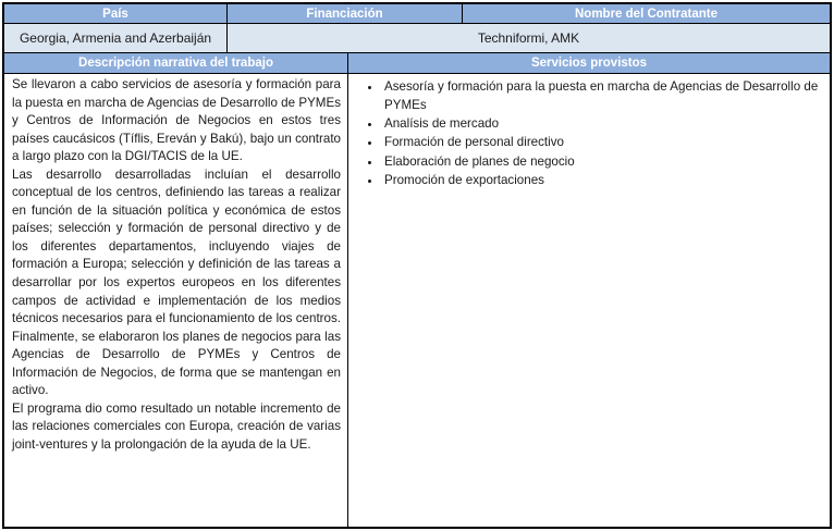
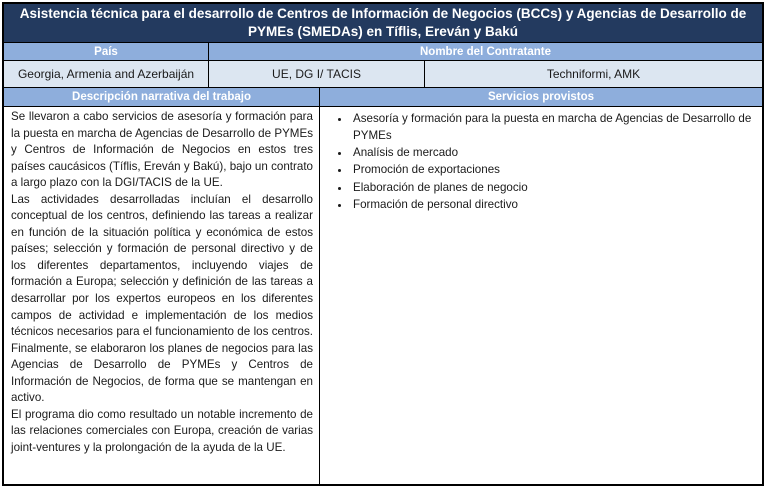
+ Asistencia técnica para el desarrollo de Centros de Información de Negocios (BCCs) y Agencias de Desarrollo de PYMEs (SMEDAs) en Tíflis, Ereván y Bakú
  País
- Financiación
  Nombre del Contratante
  Georgia, Armenia and Azerbaiján
+ UE, DG I/ TACIS
  Techniformi, AMK
  Descripción narrativa del trabajo
  Servicios provistos
  Se llevaron a cabo servicios de asesoría y formación para la puesta en marcha de Agencias de Desarrollo de PYMEs y Centros de Información de Negocios en estos tres países caucásicos (Tíflis, Ereván y Bakú), bajo un contrato a largo plazo con la DGI/TACIS de la UE.
- Las desarrollo desarrolladas incluían el desarrollo conceptual de los centros, definiendo las tareas a realizar en función de la situación política y económica de estos países; selección y formación de personal directivo y de los diferentes departamentos, incluyendo viajes de formación a Europa; selección y definición de las tareas a desarrollar por los expertos europeos en los diferentes campos de actividad e implementación de los medios técnicos necesarios para el funcionamiento de los centros. Finalmente, se elaboraron los planes de negocios para las Agencias de Desarrollo de PYMEs y Centros de Información de Negocios, de forma que se mantengan en activo.
+ Las actividades desarrolladas incluían el desarrollo conceptual de los centros, definiendo las tareas a realizar en función de la situación política y económica de estos países; selección y formación de personal directivo y de los diferentes departamentos, incluyendo viajes de formación a Europa; selección y definición de las tareas a desarrollar por los expertos europeos en los diferentes campos de actividad e implementación de los medios técnicos necesarios para el funcionamiento de los centros. Finalmente, se elaboraron los planes de negocios para las Agencias de Desarrollo de PYMEs y Centros de Información de Negocios, de forma que se mantengan en activo.
  El programa dio como resultado un notable incremento de las relaciones comerciales con Europa, creación de varias joint-ventures y la prolongación de la ayuda de la UE.
  Asesoría y formación para la puesta en marcha de Agencias de Desarrollo de PYMEs
  Analísis de mercado
- Formación de personal directivo
+ Promoción de exportaciones
  Elaboración de planes de negocio
- Promoción de exportaciones
+ Formación de personal directivo
